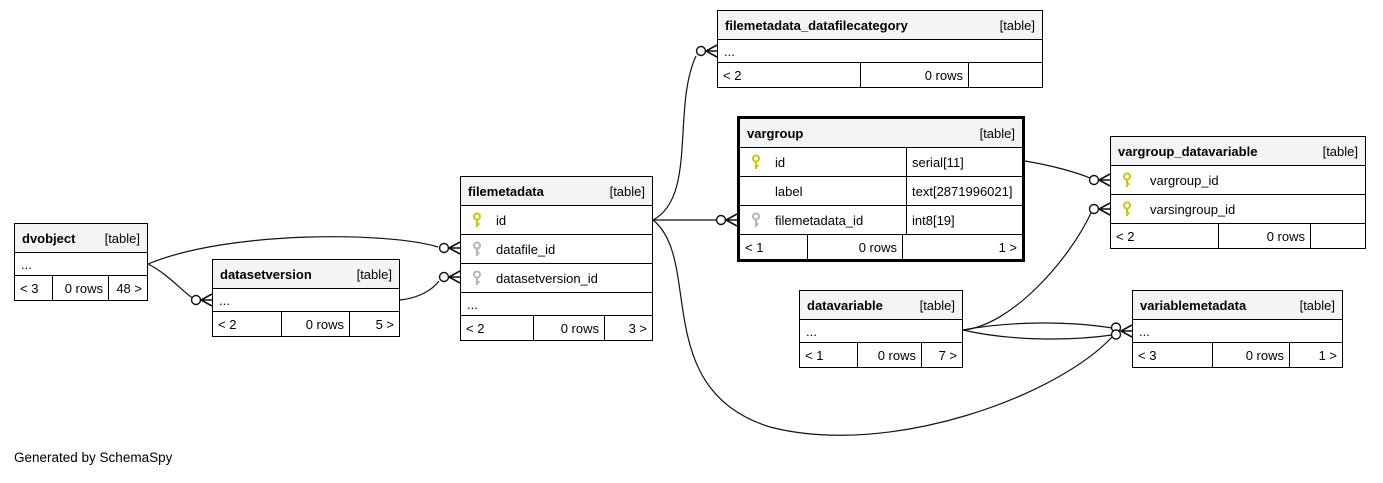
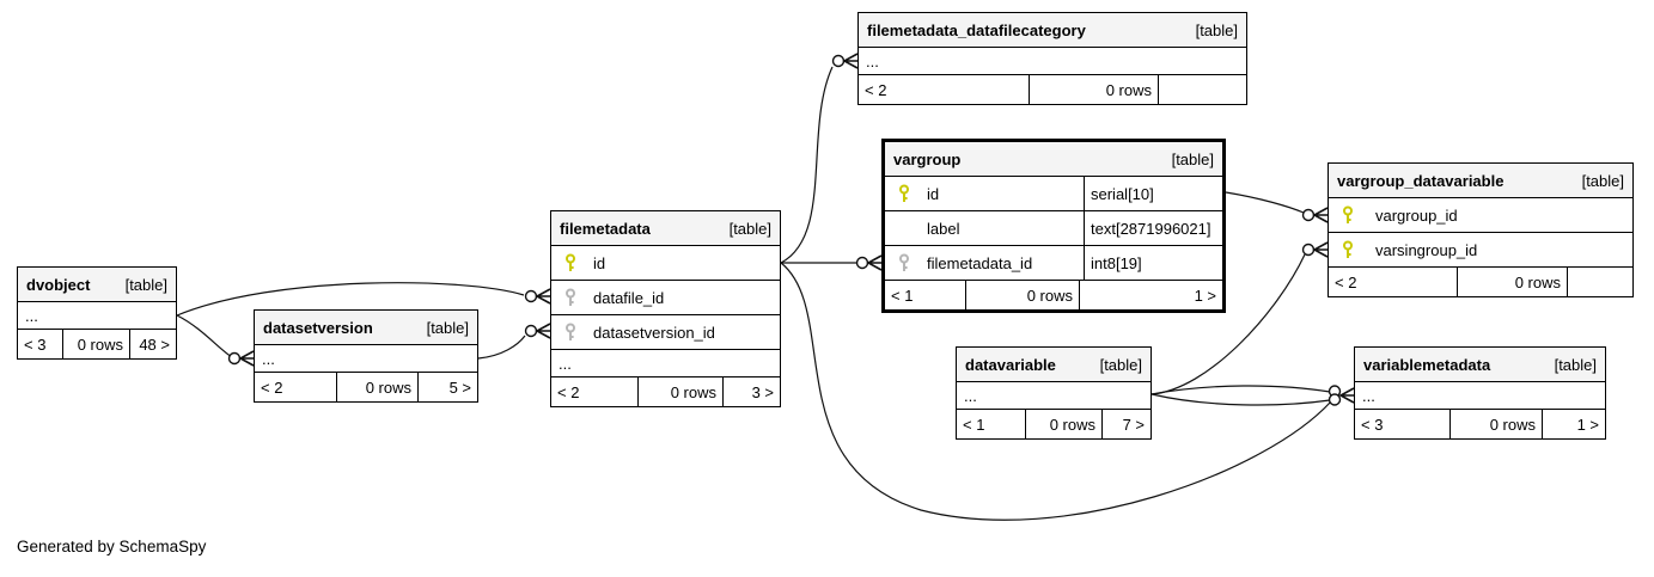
  filemetadata_datafilecategory
  [table]
  ...
  < 2
  0 rows
  vargroup
  [table]
  id
- serial[11]
+ serial[10]
  label
  text[2871996021]
  filemetadata_id
  int8[19]
  < 1
  0 rows
  1 >
  vargroup_datavariable
  [table]
  vargroup_id
  varsingroup_id
  < 2
  0 rows
  filemetadata
  [table]
  id
  datafile_id
  datasetversion_id
  ...
  < 2
  0 rows
  3 >
  dvobject
  [table]
  ...
  < 3
  0 rows
  48 >
  datasetversion
  [table]
  ...
  < 2
  0 rows
  5 >
  datavariable
  [table]
  ...
  < 1
  0 rows
  7 >
  variablemetadata
  [table]
  ...
  < 3
  0 rows
  1 >
  Generated by SchemaSpy
